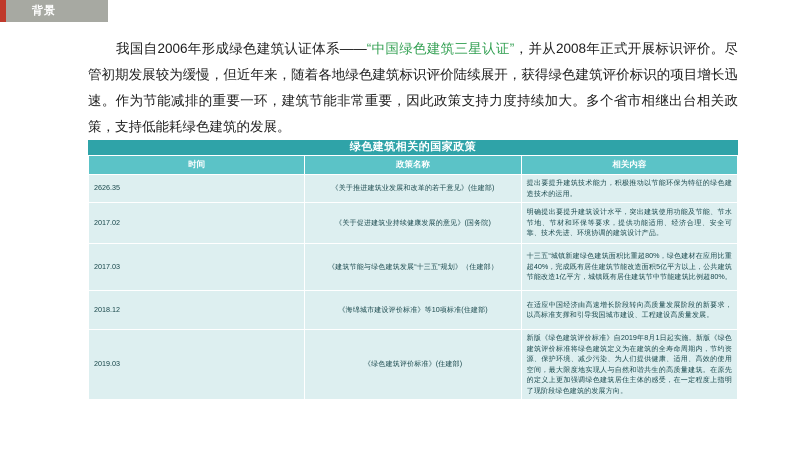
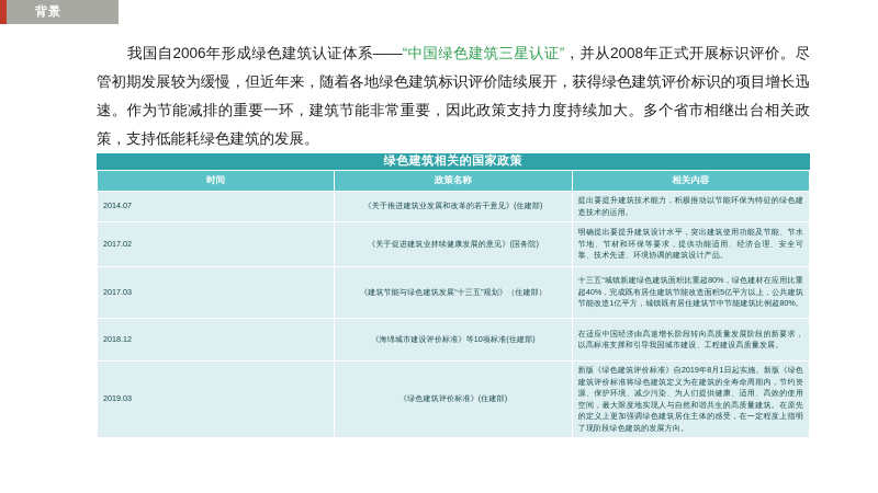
  背景
  我国自2006年形成绿色建筑认证体系——“中国绿色建筑三星认证”，并从2008年正式开展标识评价。尽管初期发展较为缓慢，但近年来，随着各地绿色建筑标识评价陆续展开，获得绿色建筑评价标识的项目增长迅速。作为节能减排的重要一环，建筑节能非常重要，因此政策支持力度持续加大。多个省市相继出台相关政策，支持低能耗绿色建筑的发展。
  绿色建筑相关的国家政策
  时间	政策名称	相关内容
- 2626.35	《关于推进建筑业发展和改革的若干意见》(住建部)	提出要提升建筑技术能力，积极推动以节能环保为特征的绿色建造技术的运用。
+ 2014.07	《关于推进建筑业发展和改革的若干意见》(住建部)	提出要提升建筑技术能力，积极推动以节能环保为特征的绿色建造技术的运用。
  2017.02	《关于促进建筑业持续健康发展的意见》(国务院)	明确提出要提升建筑设计水平，突出建筑使用功能及节能、节水节地、节材和环保等要求，提供功能适用、经济合理、安全可靠、技术先进、环境协调的建筑设计产品。
  2017.03	《建筑节能与绿色建筑发展“十三五”规划》（住建部）	十三五“城镇新建绿色建筑面积比重超80%，绿色建材在应用比重超40%，完成既有居住建筑节能改造面积5亿平方以上，公共建筑节能改造1亿平方，城镇既有居住建筑节中节能建筑比例超80%。
  2018.12	《海绵城市建设评价标准》等10项标准(住建部)	在适应中国经济由高速增长阶段转向高质量发展阶段的新要求，以高标准支撑和引导我国城市建设、工程建设高质量发展。
  2019.03	《绿色建筑评价标准》(住建部)	新版《绿色建筑评价标准》自2019年8月1日起实施。新版《绿色建筑评价标准将绿色建筑定义为在建筑的全寿命周期内，节约资源、保护环境、减少污染、为人们提供健康、适用、高效的使用空间，最大限度地实现人与自然和谐共生的高质量建筑。在原先的定义上更加强调绿色建筑居住主体的感受，在一定程度上指明了现阶段绿色建筑的发展方向。
